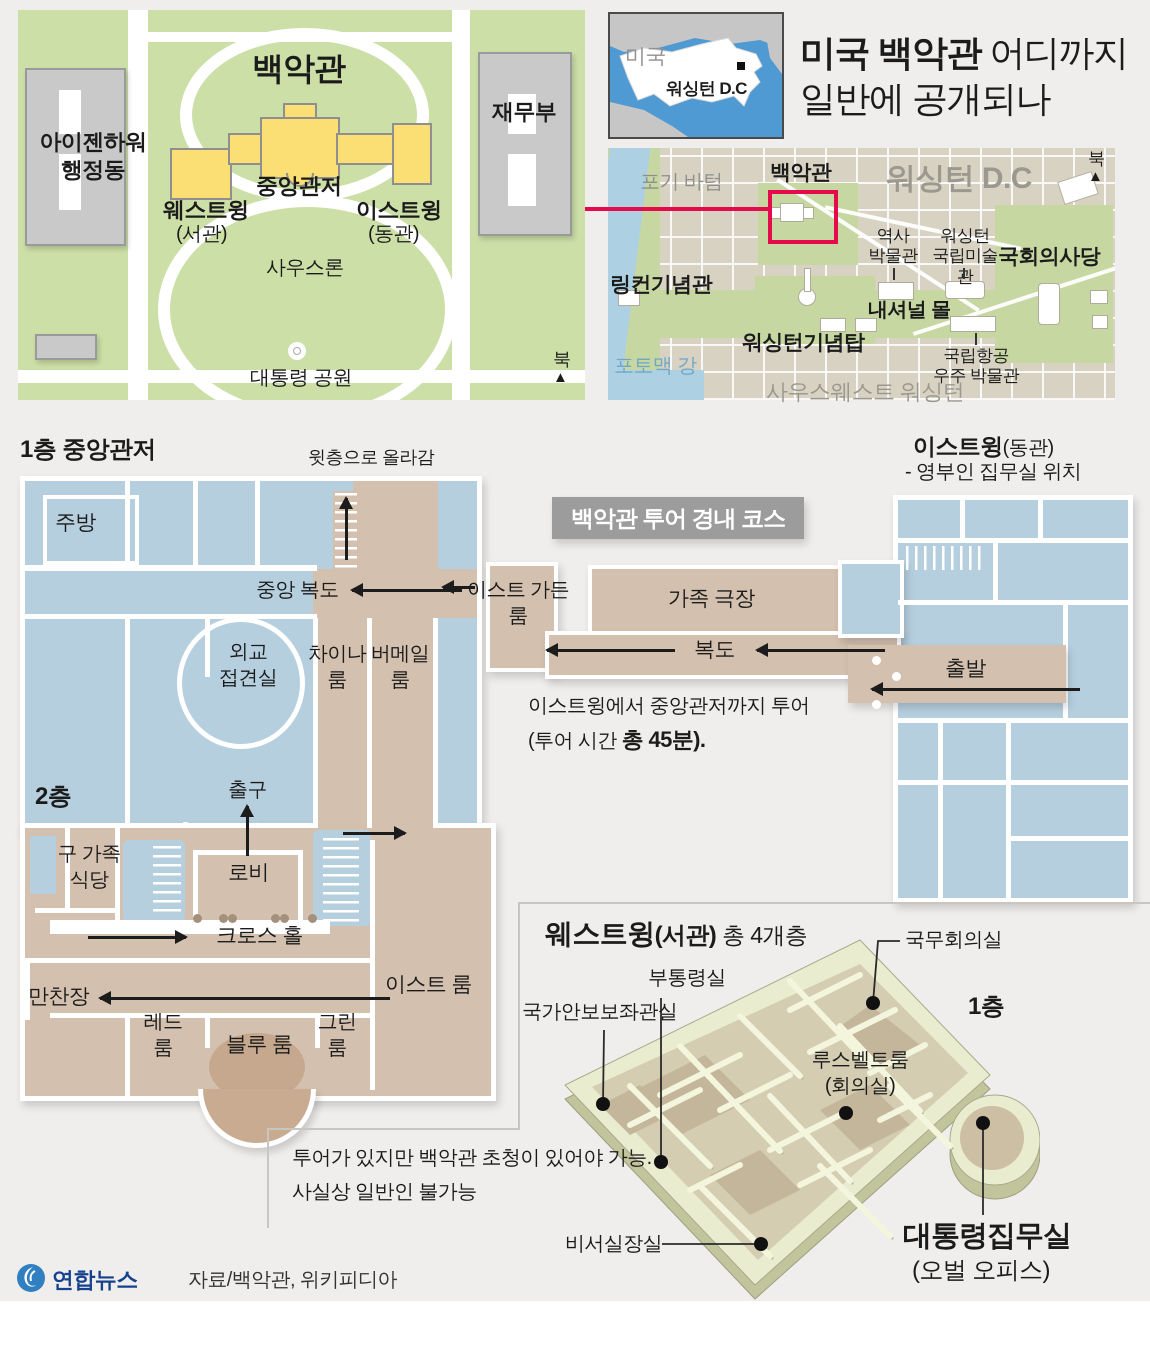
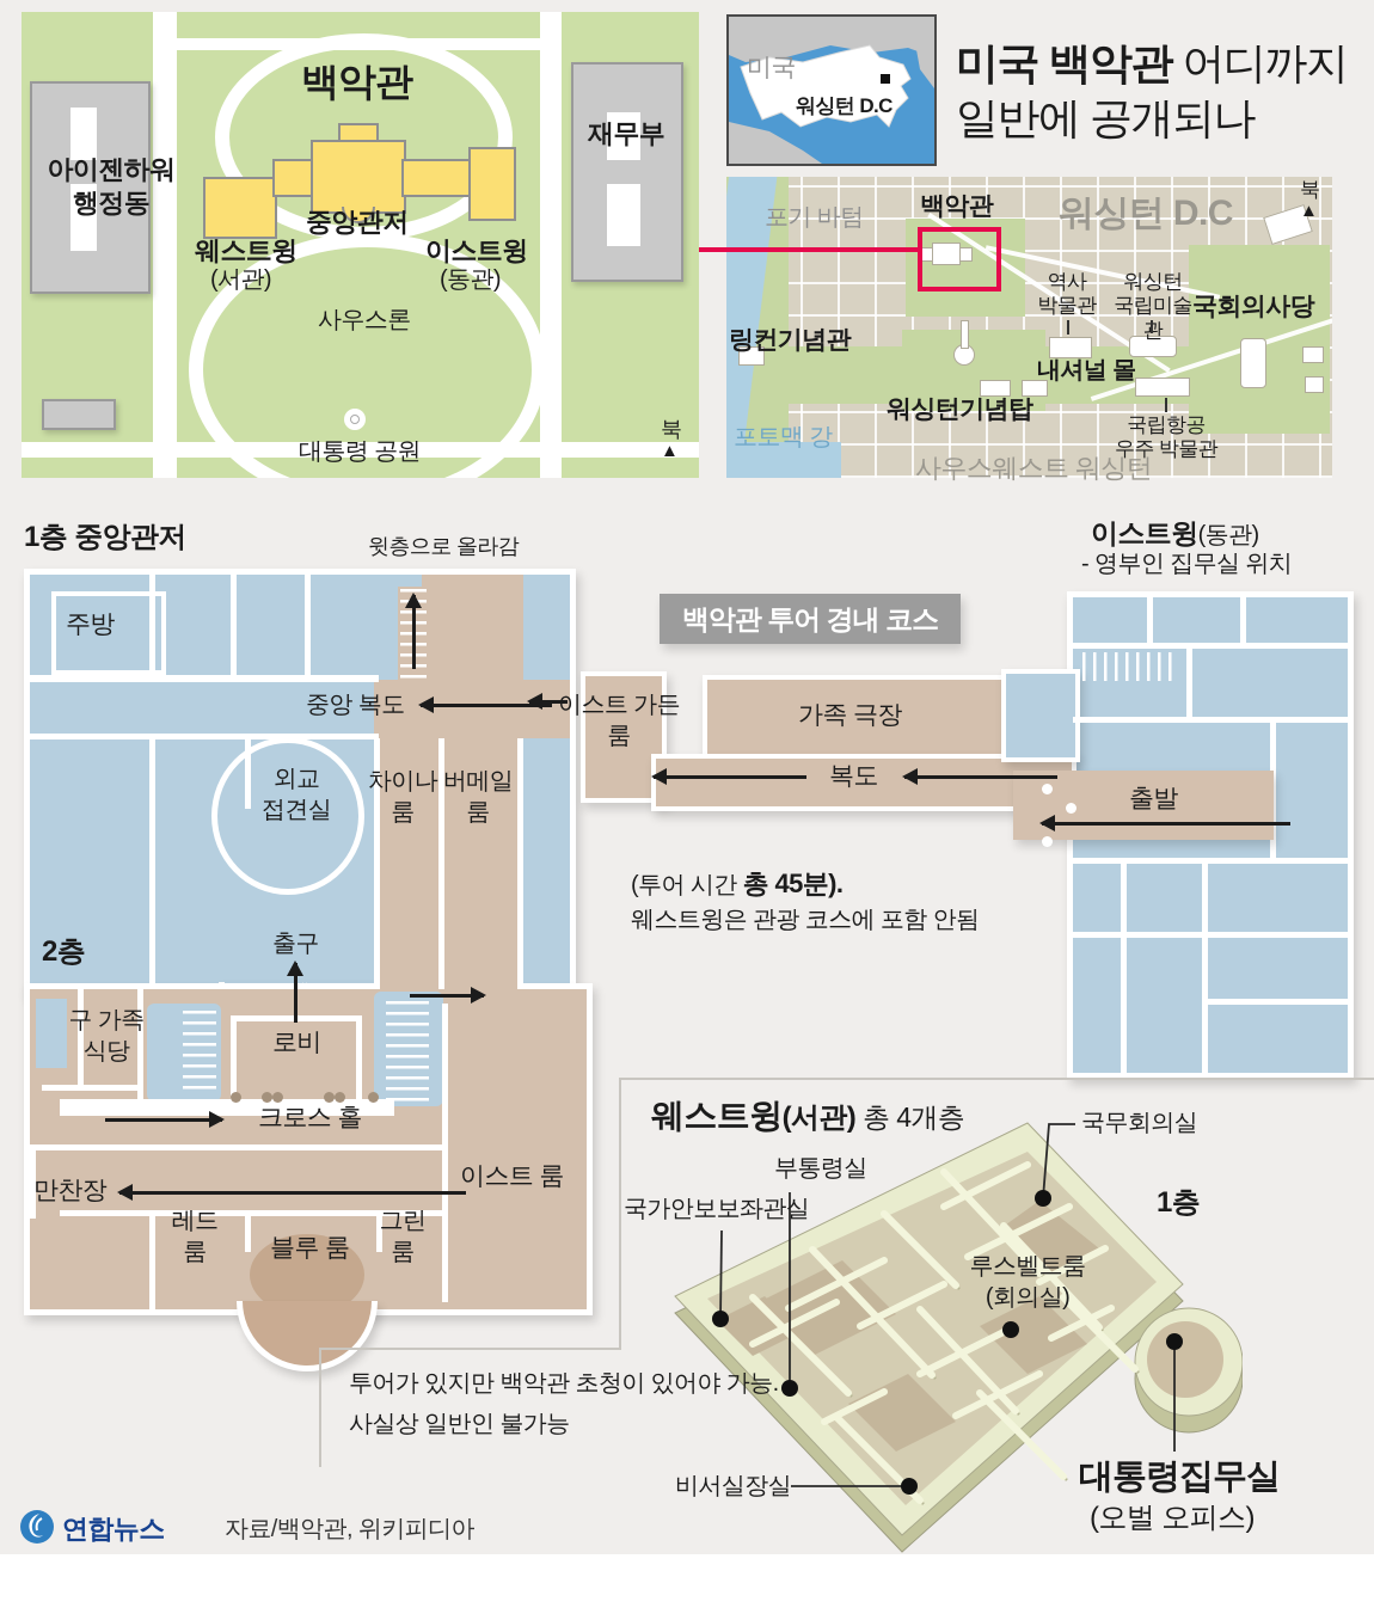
  백악관
  아이젠하워
  행정동
  재무부
  중앙관저
  웨스트윙
  (서관)
  이스트윙
  (동관)
  사우스론
  대통령 공원
  북
  ▲
  미국
  워싱턴 D.C
  미국 백악관 어디까지
  일반에 공개되나
  포기 바텀
  백악관
  워싱턴 D.C
  북
  ▲
  역사
  박물관
  워싱턴
  국립미술관
  국회의사당
  링컨기념관
  내셔널 몰
  워싱턴기념탑
  국립항공
  우주 박물관
  포토맥 강
  사우스웨스트 워싱턴
  1층 중앙관저
  윗층으로 올라감
  주방
  중앙 복도
  외교
  접견실
  차이나
  룸
  버메일
  룸
  백악관 투어 경내 코스
  이스트 가든
  룸
  가족 극장
  복도
- 이스트윙에서 중앙관저까지 투어
  (투어 시간 총 45분).
+ 웨스트윙은 관광 코스에 포함 안됨
  이스트윙(동관)
  - 영부인 집무실 위치
  출발
  2층
  출구
  구 가족
  식당
  로비
  크로스 홀
  이스트 룸
  만찬장
  레드
  룸
  블루 룸
  그린
  룸
  웨스트윙(서관) 총 4개층
  국무회의실
  부통령실
  국가안보보좌관실
  루스벨트룸
  (회의실)
  1층
  비서실장실
  대통령집무실
  (오벌 오피스)
  투어가 있지만 백악관 초청이 있어야 가능.
  사실상 일반인 불가능
  연합뉴스
  자료/백악관, 위키피디아
